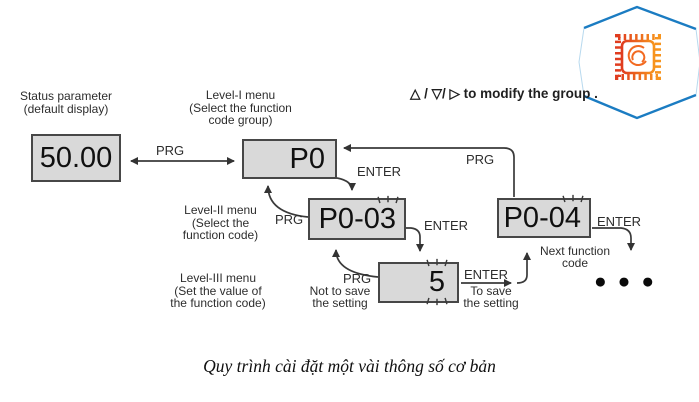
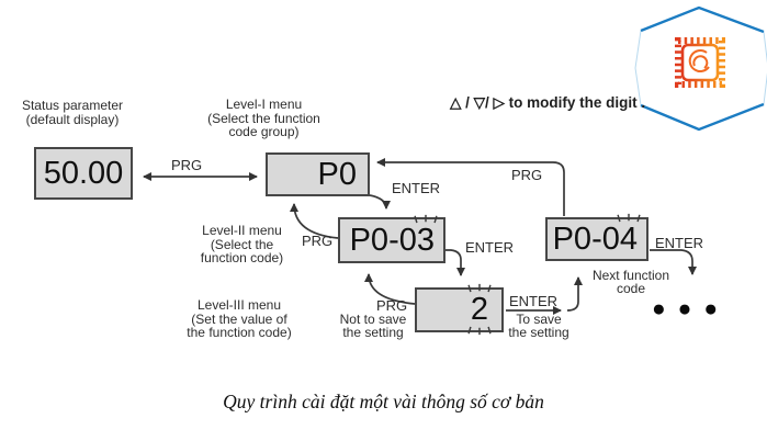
- △ / ▽/ ▷ to modify the group .
+ △ / ▽/ ▷ to modify the digit .
  Status parameter
  (default display)
  Level-I menu
  (Select the function
  code group)
  Level-II menu
  (Select the
  function code)
  Level-III menu
  (Set the value of
  the function code)
  50.00
  P0
  P0-0
  3
  P0-0
  4
- 5
+ 2
  PRG
  ENTER
  PRG
  PRG
  ENTER
  PRG
  ENTER
  ENTER
  Not to save
  the setting
  To save
  the setting
  Next function
  code
  ●●●
  Quy trình cài đặt một vài thông số cơ bản
